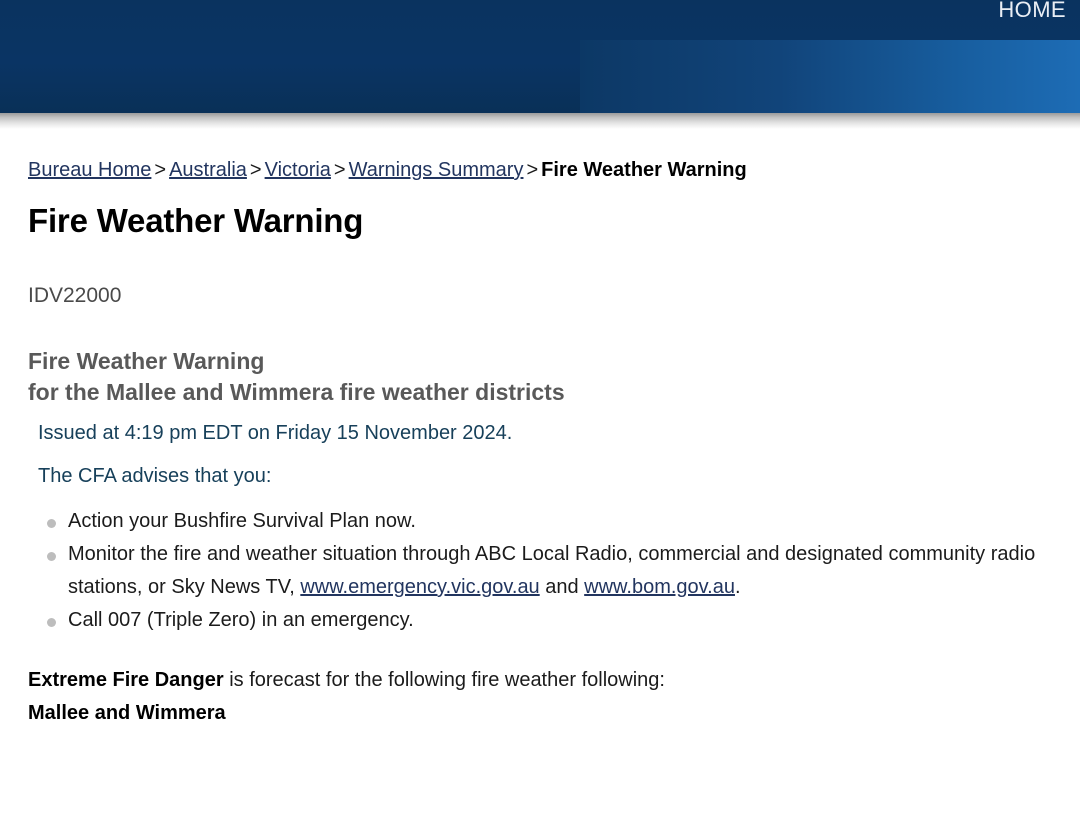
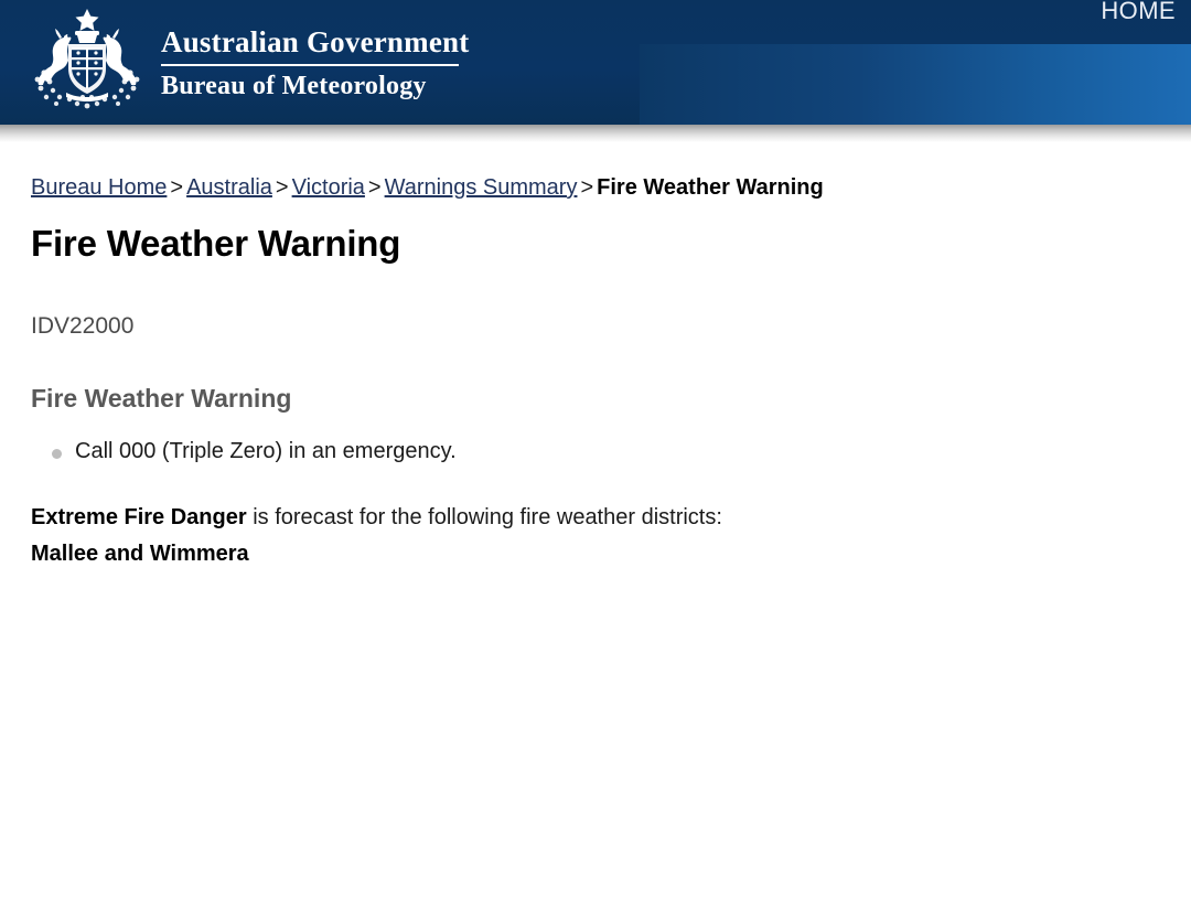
  HOME
+ Australian Government
+ Bureau of Meteorology
  Bureau Home > Australia > Victoria > Warnings Summary > Fire Weather Warning
  Fire Weather Warning
  IDV22000
  Fire Weather Warning
- for the Mallee and Wimmera fire weather districts
- Issued at 4:19 pm EDT on Friday 15 November 2024.
- The CFA advises that you:
- Action your Bushfire Survival Plan now.
- Monitor the fire and weather situation through ABC Local Radio, commercial and designated community radio stations, or Sky News TV, www.emergency.vic.gov.au and www.bom.gov.au.
- Call 007 (Triple Zero) in an emergency.
+ Call 000 (Triple Zero) in an emergency.
- Extreme Fire Danger is forecast for the following fire weather following:
+ Extreme Fire Danger is forecast for the following fire weather districts:
  Mallee and Wimmera
